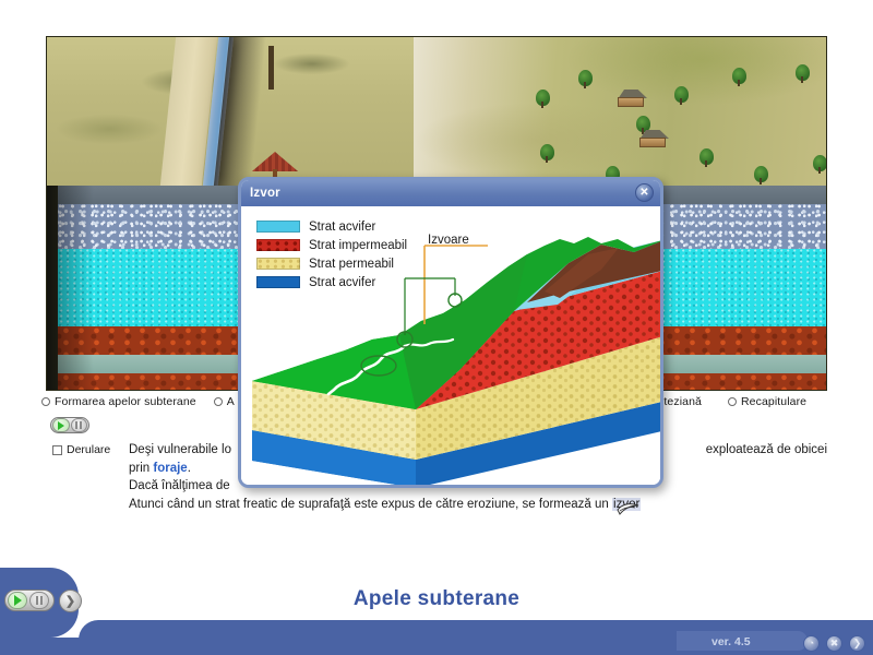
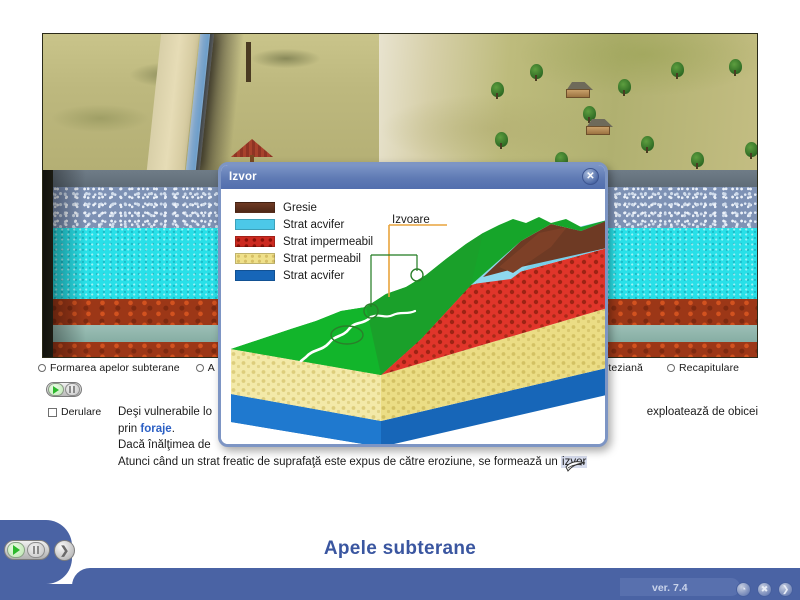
  Formarea apelor subterane
  A
  Recapitulare
  Derulare
  Deşi vulnerabile lo
  exploatează de obicei
  prin foraje.
  Dacă înălţimea de
  Atunci când un strat freatic de suprafaţă este expus de către eroziune, se formează un izvr
  Izvor
  ✕
+ Gresie
  Strat acvifer
  Strat impermeabil
  Strat permeabil
  Strat acvifer
  Izvoare
  ❯
  Apele subterane
- ver. 4.5
+ ver. 7.4
  ◔
  ✖
  ❯
